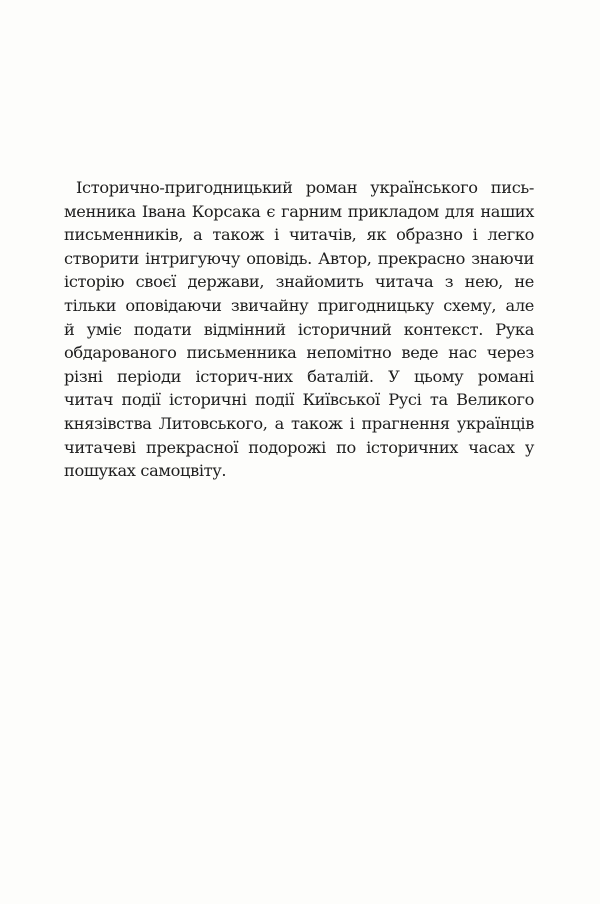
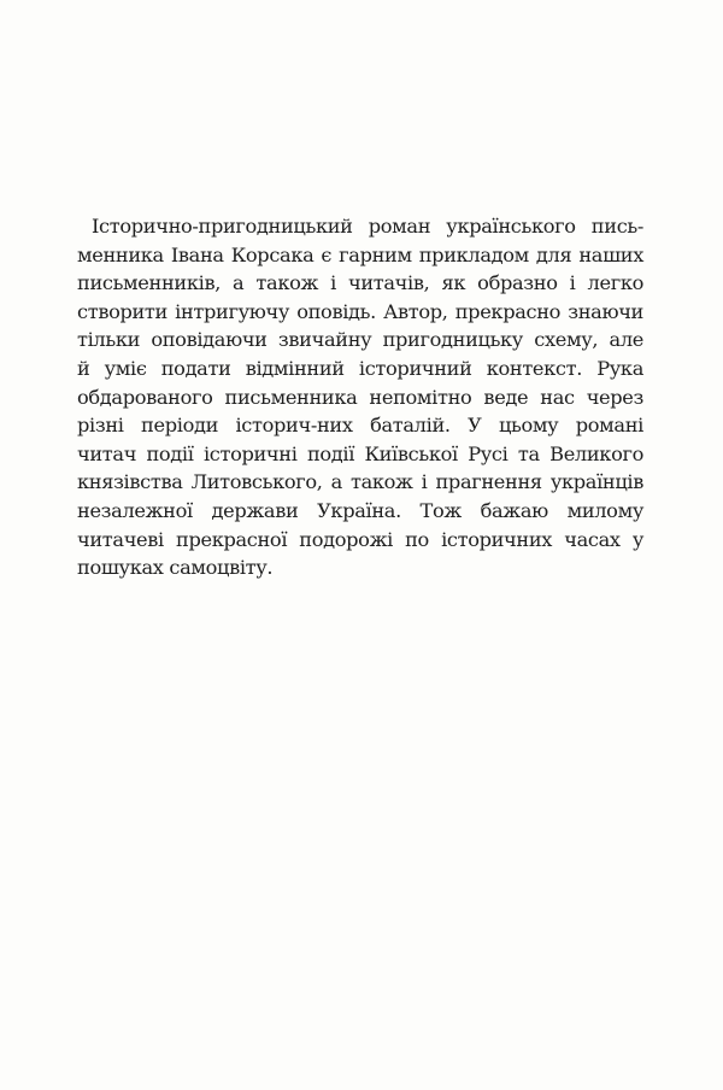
  Історично-пригодницький роман українського пись-
  менника Івана Корсака є гарним прикладом для наших
  письменників, а також і читачів, як образно і легко
  створити інтригуючу оповідь. Автор, прекрасно знаючи
- історію своєї держави, знайомить читача з нею, не
  тільки оповідаючи звичайну пригодницьку схему, але
  й уміє подати відмінний історичний контекст. Рука
  обдарованого письменника непомітно веде нас через
  різні періоди історич-них баталій. У цьому романі
  читач події історичні події Київської Русі та Великого
  князівства Литовського, а також і прагнення українців
+ незалежної держави Україна. Тож бажаю милому
  читачеві прекрасної подорожі по історичних часах у
  пошуках самоцвіту.
